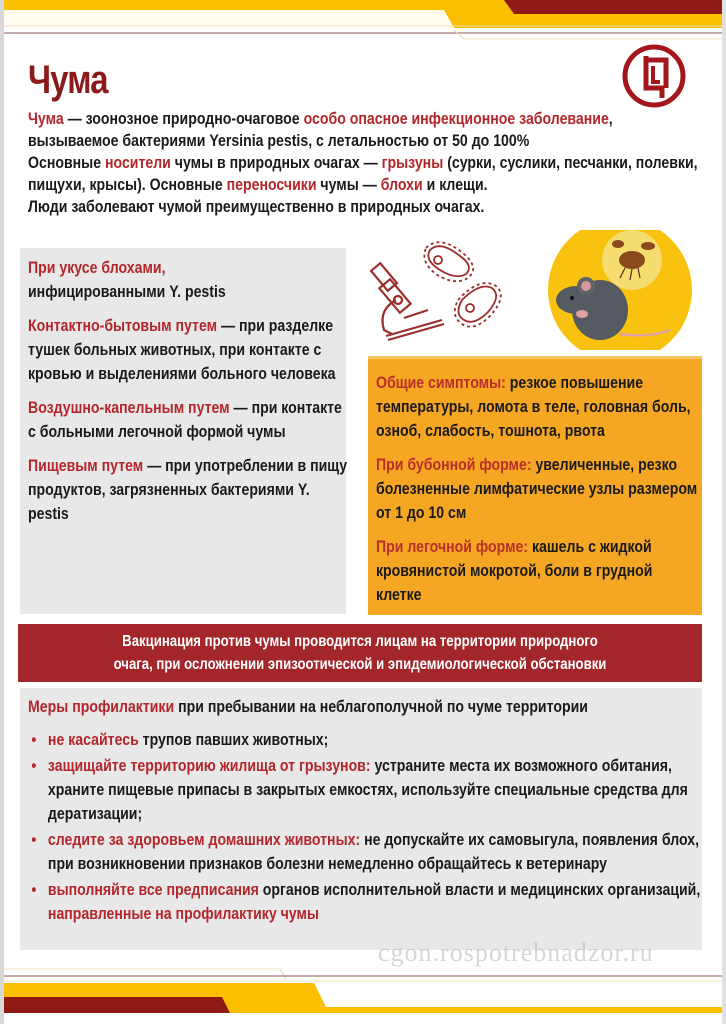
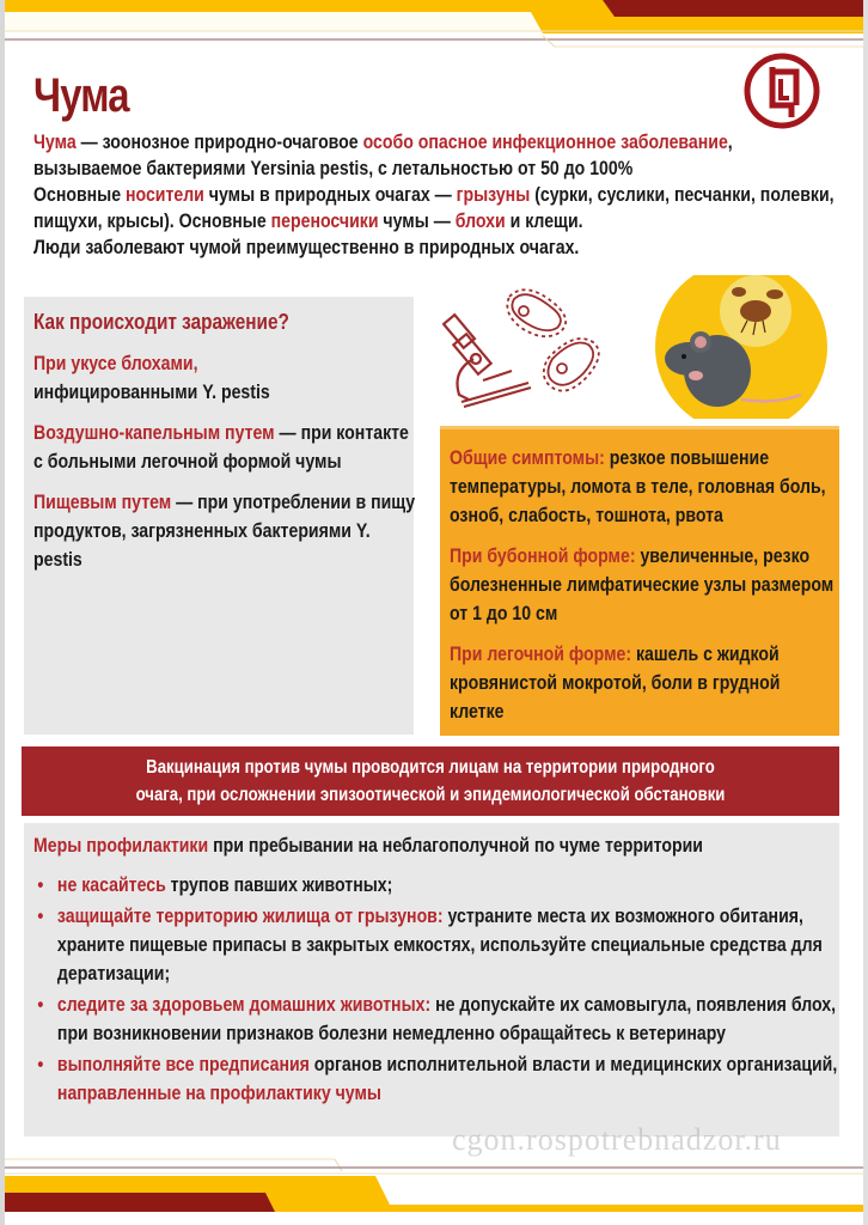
  Чума
  Чума — зоонозное природно-очаговое особо опасное инфекционное заболевание,
  вызываемое бактериями Yersinia pestis, с летальностью от 50 до 100%
  Основные носители чумы в природных очагах — грызуны (сурки, суслики, песчанки, полевки, пищухи, крысы). Основные переносчики чумы — блохи и клещи.
  Люди заболевают чумой преимущественно в природных очагах.
+ Как происходит заражение?
  При укусе блохами,
  инфицированными Y. pestis
- Контактно-бытовым путем — при разделке тушек больных животных, при контакте с кровью и выделениями больного человека
  Воздушно-капельным путем — при контакте с больными легочной формой чумы
  Пищевым путем — при употреблении в пищу продуктов, загрязненных бактериями Y. pestis
  Общие симптомы: резкое повышение температуры, ломота в теле, головная боль, озноб, слабость, тошнота, рвота
  При бубонной форме: увеличенные, резко болезненные лимфатические узлы размером от 1 до 10 см
  При легочной форме: кашель с жидкой кровянистой мокротой, боли в грудной клетке
  Вакцинация против чумы проводится лицам на территории природного
  очага, при осложнении эпизоотической и эпидемиологической обстановки
  Меры профилактики при пребывании на неблагополучной по чуме территории
  •
  не касайтесь трупов павших животных;
  •
  защищайте территорию жилища от грызунов: устраните места их возможного обитания, храните пищевые припасы в закрытых емкостях, используйте специальные средства для дератизации;
  •
  следите за здоровьем домашних животных: не допускайте их самовыгула, появления блох, при возникновении признаков болезни немедленно обращайтесь к ветеринару
  •
  выполняйте все предписания органов исполнительной власти и медицинских организаций, направленные на профилактику чумы
  cgon.rospotrebnadzor.ru
